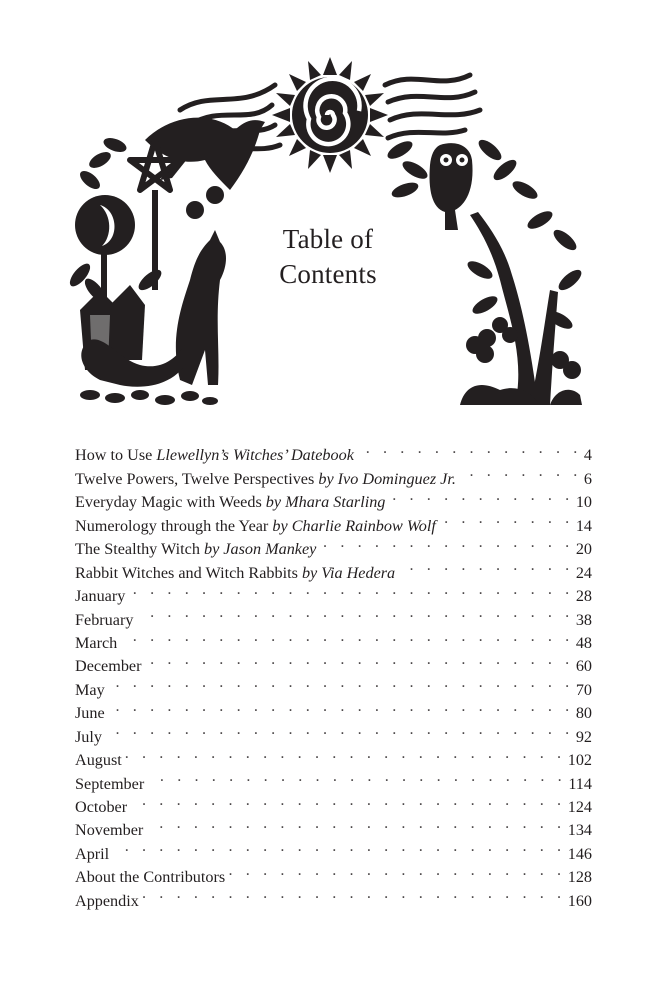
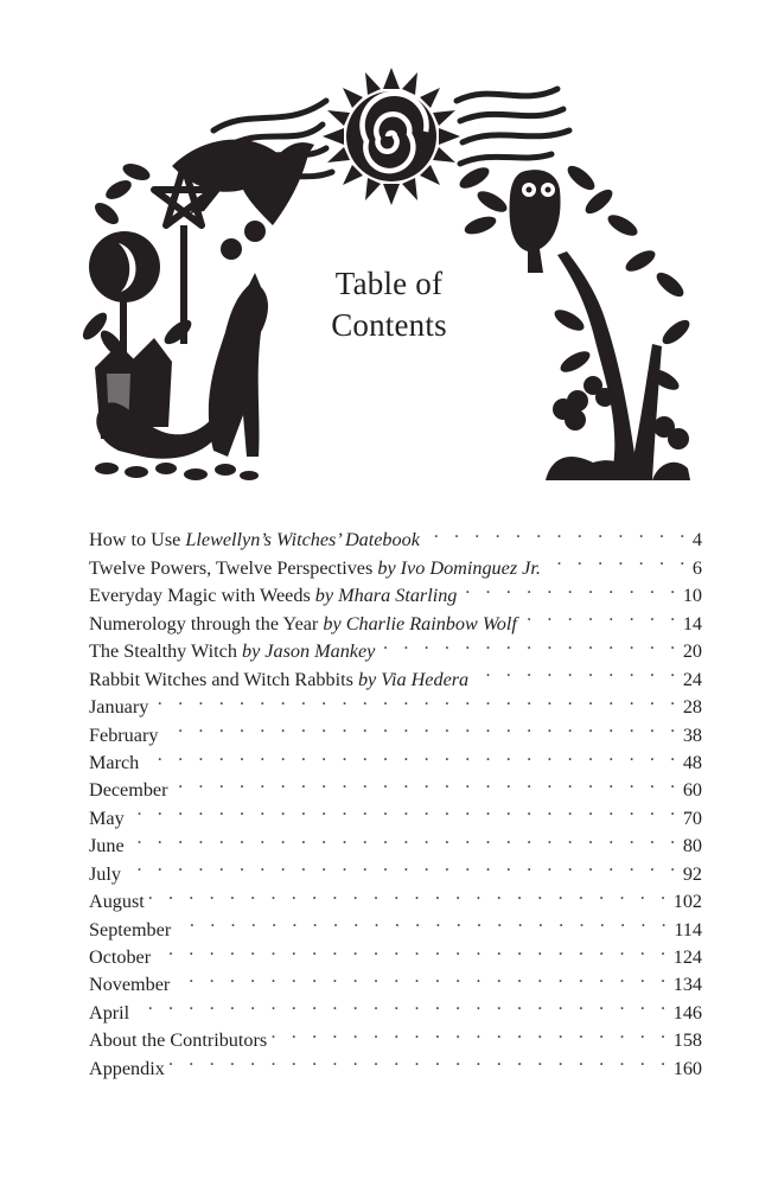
  Table of
  Contents
  How to Use Llewellyn’s Witches’ Datebook
  4
  Twelve Powers, Twelve Perspectives by Ivo Dominguez Jr.
  6
  Everyday Magic with Weeds by Mhara Starling
  10
  Numerology through the Year by Charlie Rainbow Wolf
  14
  The Stealthy Witch by Jason Mankey
  20
  Rabbit Witches and Witch Rabbits by Via Hedera
  24
  January
  28
  February
  38
  March
  48
  December
  60
  May
  70
  June
  80
  July
  92
  August
  102
  September
  114
  October
  124
  November
  134
  April
  146
  About the Contributors
- 128
+ 158
  Appendix
  160
